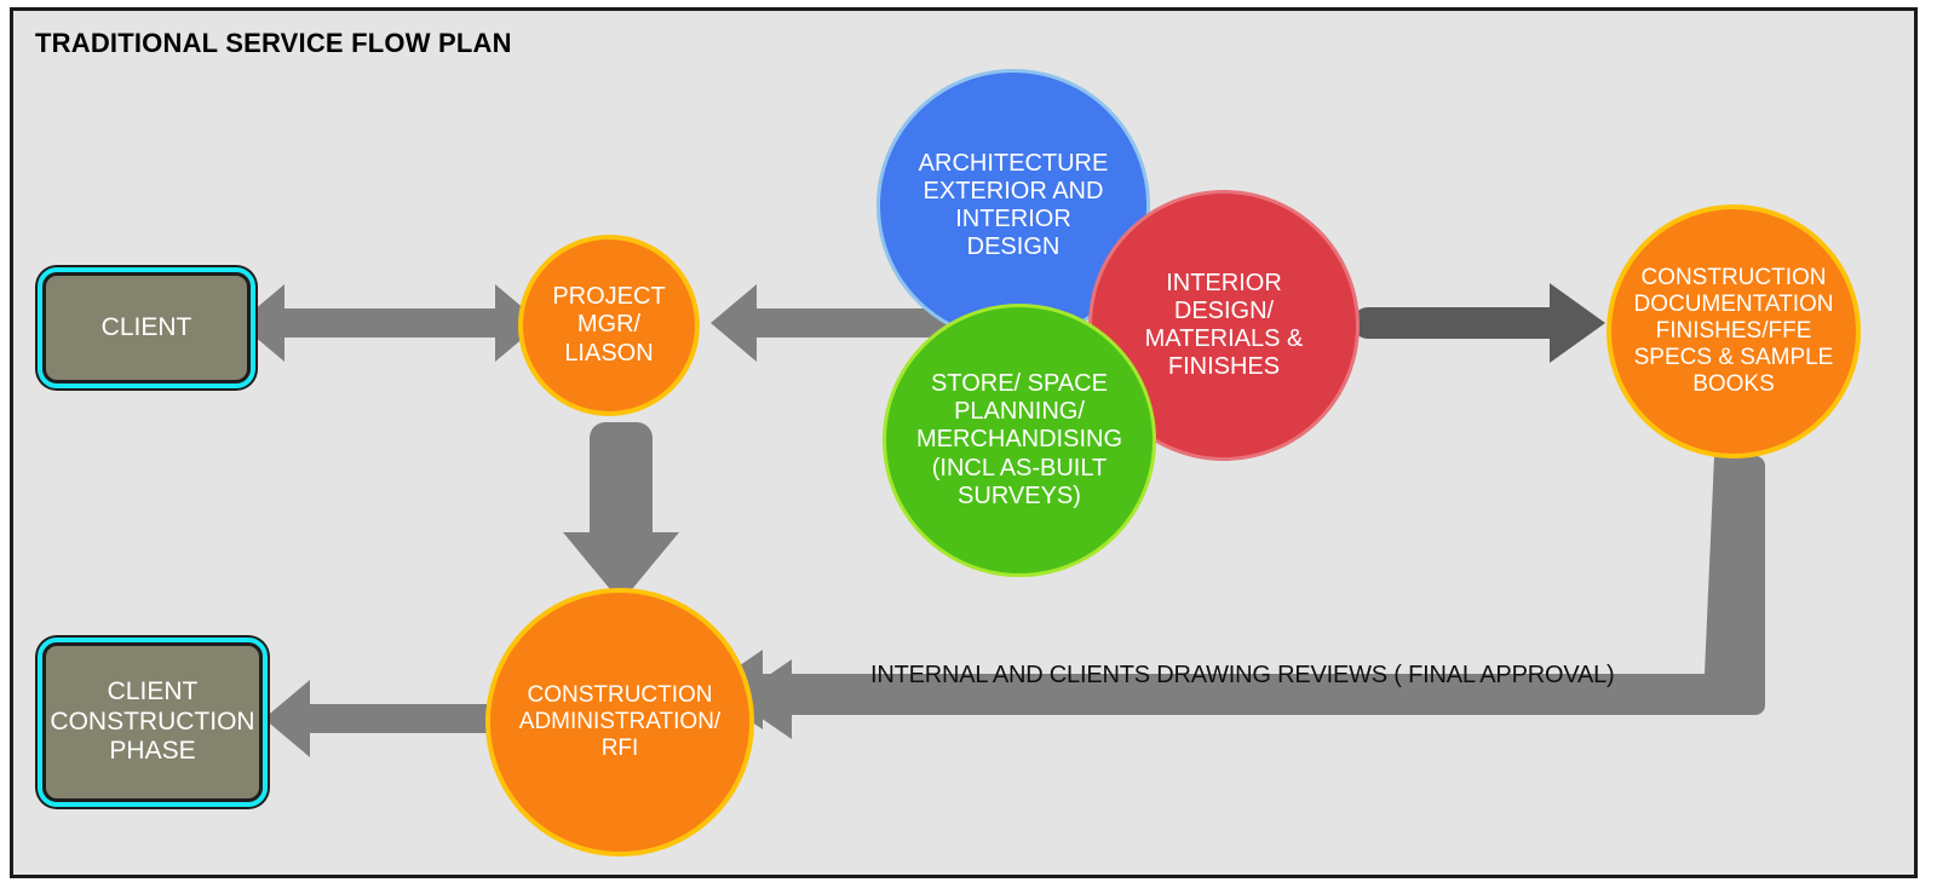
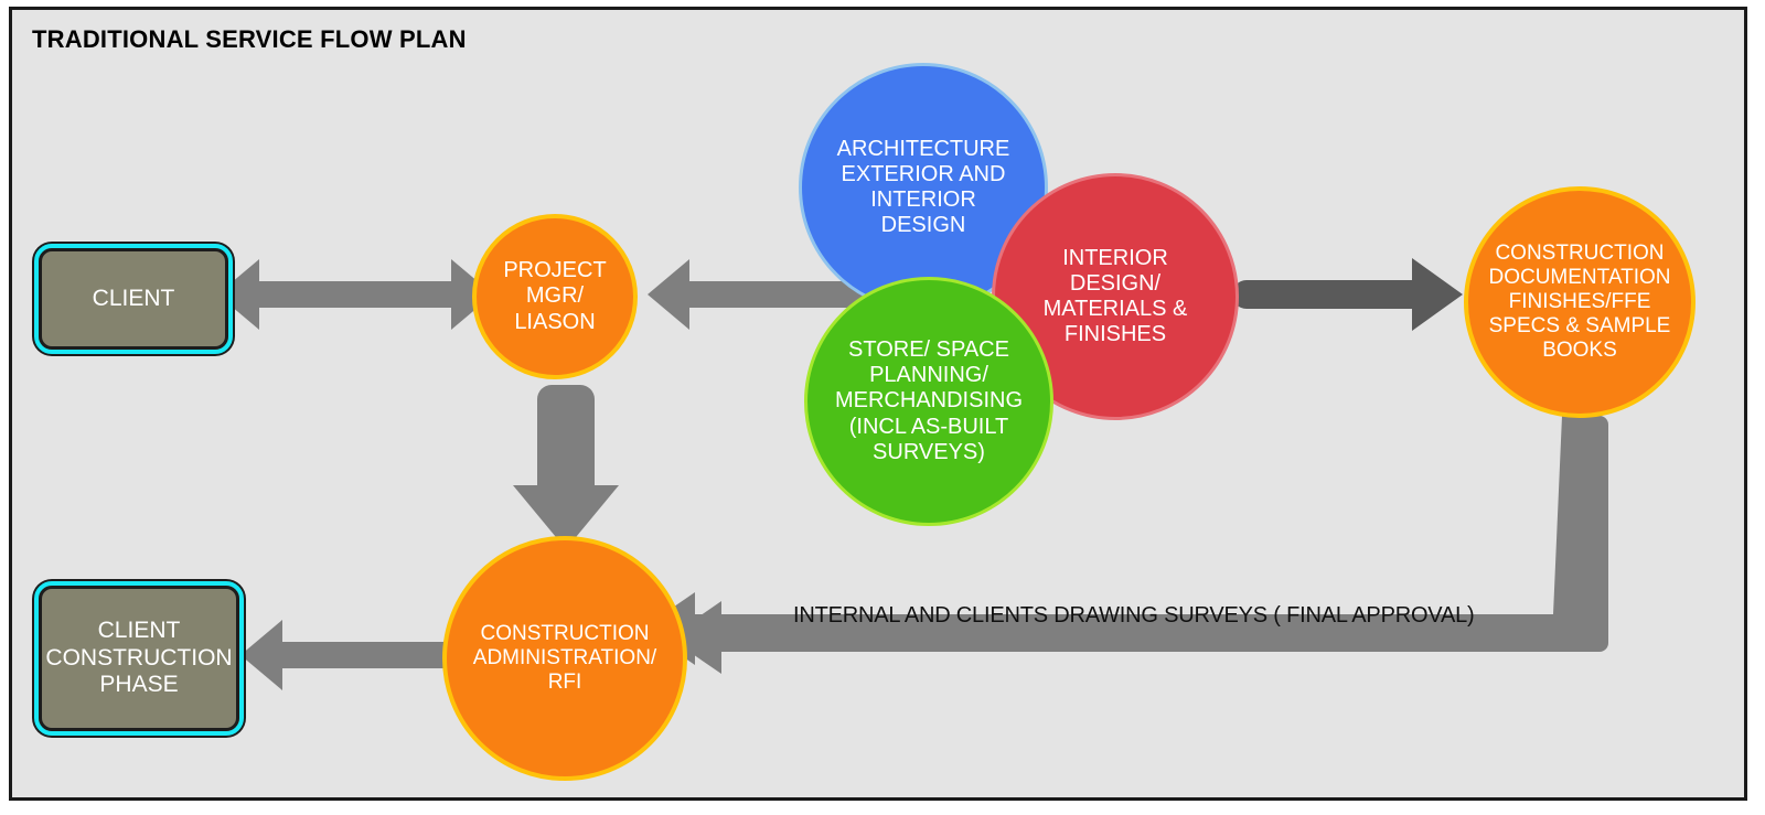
  TRADITIONAL SERVICE FLOW PLAN
- INTERNAL AND CLIENTS DRAWING REVIEWS ( FINAL APPROVAL)
+ INTERNAL AND CLIENTS DRAWING SURVEYS ( FINAL APPROVAL)
  CLIENT
  CLIENT
  CONSTRUCTION
  PHASE
  PROJECT
  MGR/
  LIASON
  ARCHITECTURE
  EXTERIOR AND
  INTERIOR
  DESIGN
  INTERIOR
  DESIGN/
  MATERIALS &
  FINISHES
  STORE/ SPACE
  PLANNING/
  MERCHANDISING
  (INCL AS-BUILT
  SURVEYS)
  CONSTRUCTION
  DOCUMENTATION
  FINISHES/FFE
  SPECS & SAMPLE
  BOOKS
  CONSTRUCTION
  ADMINISTRATION/
  RFI
